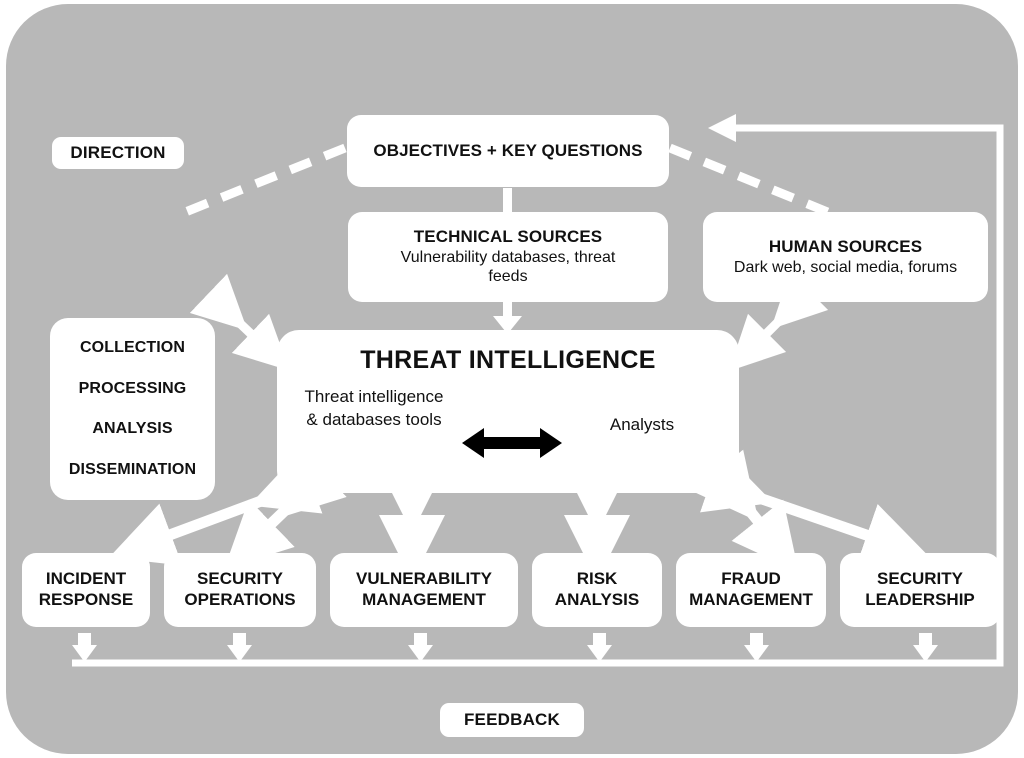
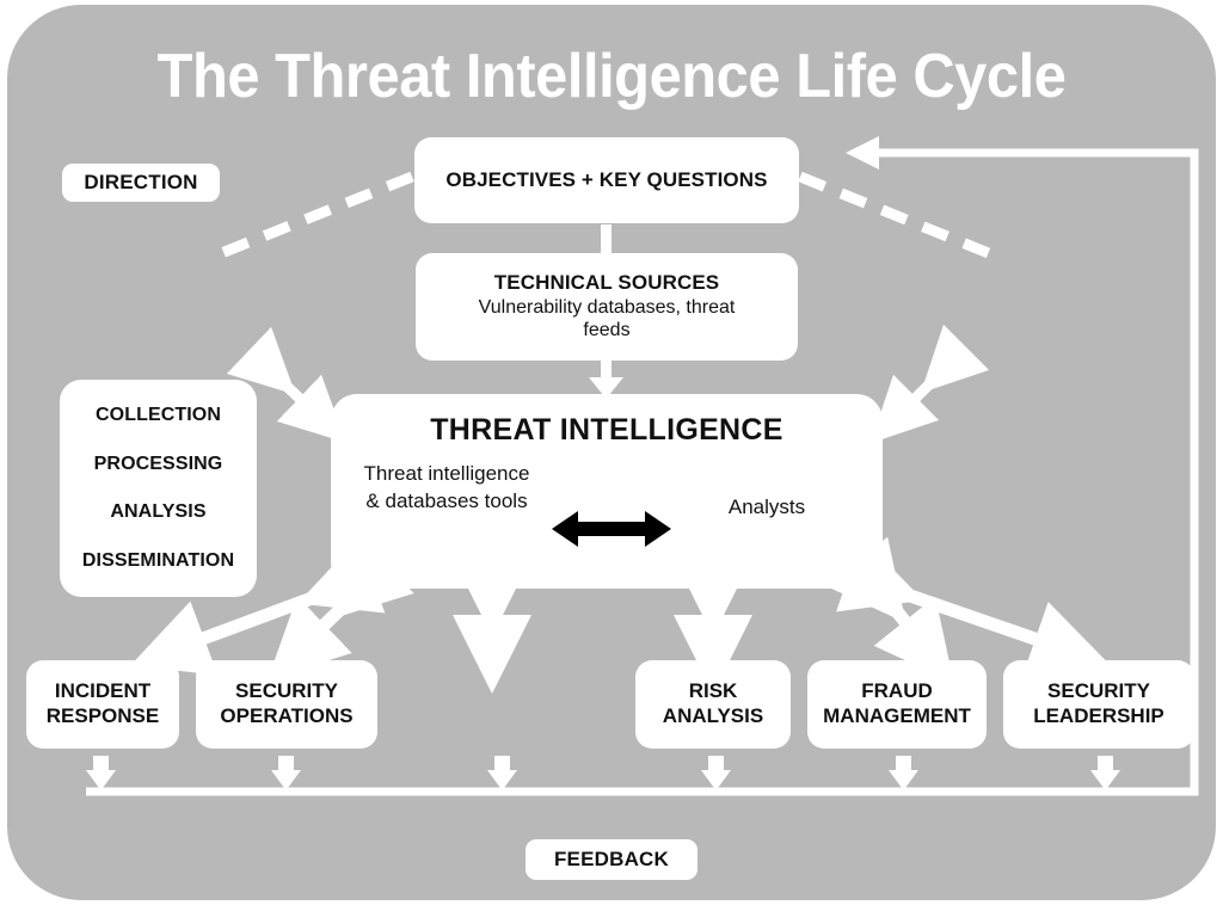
+ The Threat Intelligence Life Cycle
  DIRECTION
  OBJECTIVES + KEY QUESTIONS
  TECHNICAL SOURCES
  Vulnerability databases, threat feeds
- HUMAN SOURCES
- Dark web, social media, forums
  COLLECTION
  PROCESSING
  ANALYSIS
  DISSEMINATION
  THREAT INTELLIGENCE
  Threat intelligence & databases tools
  Analysts
  INCIDENT RESPONSE
  SECURITY OPERATIONS
- VULNERABILITY MANAGEMENT
  RISK ANALYSIS
  FRAUD MANAGEMENT
  SECURITY LEADERSHIP
  FEEDBACK
